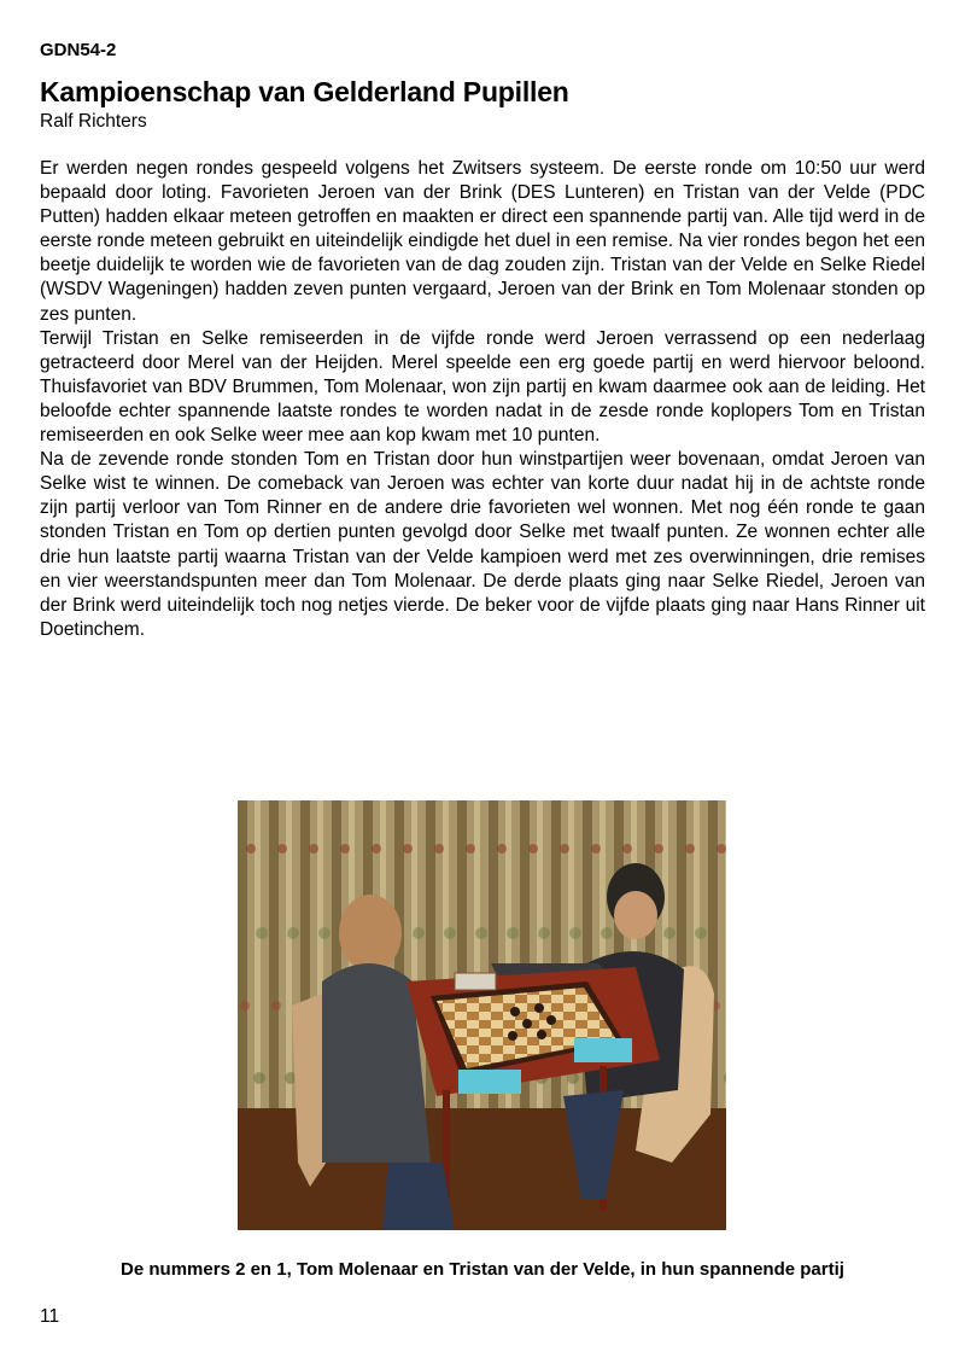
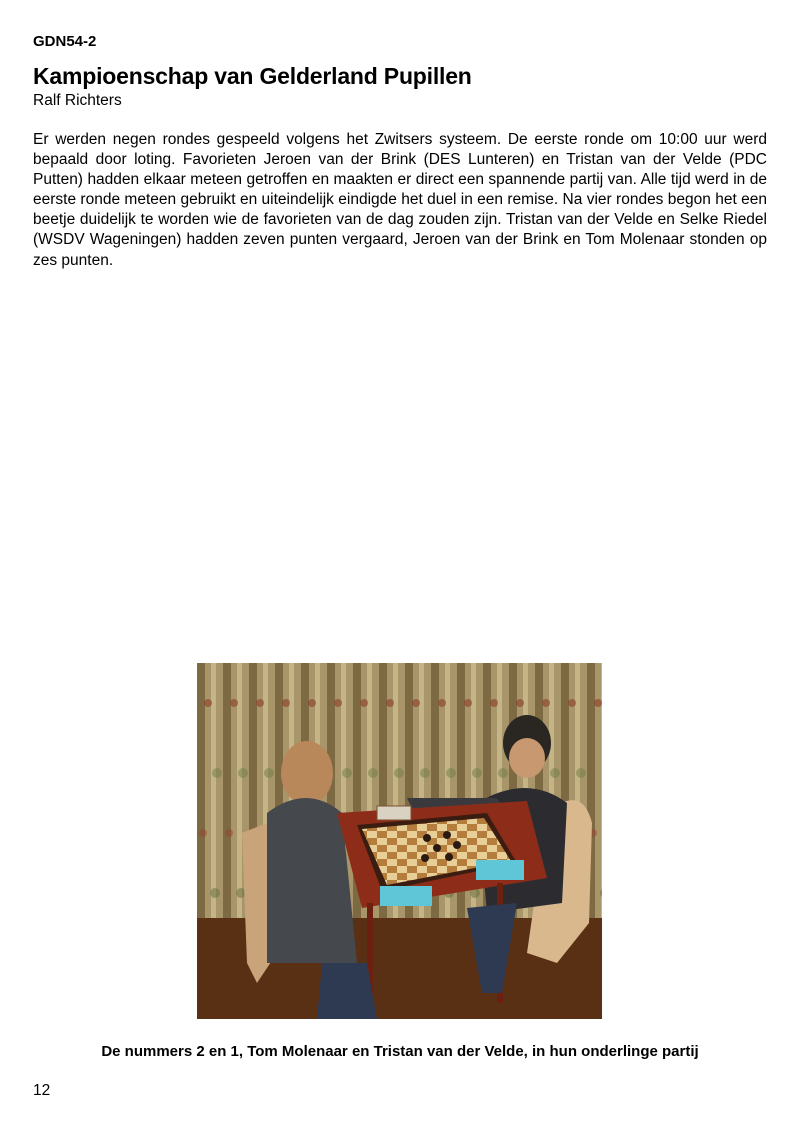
  GDN54-2
  Kampioenschap van Gelderland Pupillen
  Ralf Richters
- Er werden negen rondes gespeeld volgens het Zwitsers systeem. De eerste ronde om 10:50 uur werd bepaald door loting. Favorieten Jeroen van der Brink (DES Lunteren) en Tristan van der Velde (PDC Putten) hadden elkaar meteen getroffen en maakten er direct een spannende partij van. Alle tijd werd in de eerste ronde meteen gebruikt en uiteindelijk eindigde het duel in een remise. Na vier rondes begon het een beetje duidelijk te worden wie de favorieten van de dag zouden zijn. Tristan van der Velde en Selke Riedel (WSDV Wageningen) hadden zeven punten vergaard, Jeroen van der Brink en Tom Molenaar stonden op zes punten.
+ Er werden negen rondes gespeeld volgens het Zwitsers systeem. De eerste ronde om 10:00 uur werd bepaald door loting. Favorieten Jeroen van der Brink (DES Lunteren) en Tristan van der Velde (PDC Putten) hadden elkaar meteen getroffen en maakten er direct een spannende partij van. Alle tijd werd in de eerste ronde meteen gebruikt en uiteindelijk eindigde het duel in een remise. Na vier rondes begon het een beetje duidelijk te worden wie de favorieten van de dag zouden zijn. Tristan van der Velde en Selke Riedel (WSDV Wageningen) hadden zeven punten vergaard, Jeroen van der Brink en Tom Molenaar stonden op zes punten.
- Terwijl Tristan en Selke remiseerden in de vijfde ronde werd Jeroen verrassend op een nederlaag getracteerd door Merel van der Heijden. Merel speelde een erg goede partij en werd hiervoor beloond. Thuisfavoriet van BDV Brummen, Tom Molenaar, won zijn partij en kwam daarmee ook aan de leiding. Het beloofde echter spannende laatste rondes te worden nadat in de zesde ronde koplopers Tom en Tristan remiseerden en ook Selke weer mee aan kop kwam met 10 punten.
- Na de zevende ronde stonden Tom en Tristan door hun winstpartijen weer bovenaan, omdat Jeroen van Selke wist te winnen. De comeback van Jeroen was echter van korte duur nadat hij in de achtste ronde zijn partij verloor van Tom Rinner en de andere drie favorieten wel wonnen. Met nog één ronde te gaan stonden Tristan en Tom op dertien punten gevolgd door Selke met twaalf punten. Ze wonnen echter alle drie hun laatste partij waarna Tristan van der Velde kampioen werd met zes overwinningen, drie remises en vier weerstandspunten meer dan Tom Molenaar. De derde plaats ging naar Selke Riedel, Jeroen van der Brink werd uiteindelijk toch nog netjes vierde. De beker voor de vijfde plaats ging naar Hans Rinner uit Doetinchem.
- De nummers 2 en 1, Tom Molenaar en Tristan van der Velde, in hun spannende partij
+ De nummers 2 en 1, Tom Molenaar en Tristan van der Velde, in hun onderlinge partij
- 11
+ 12
